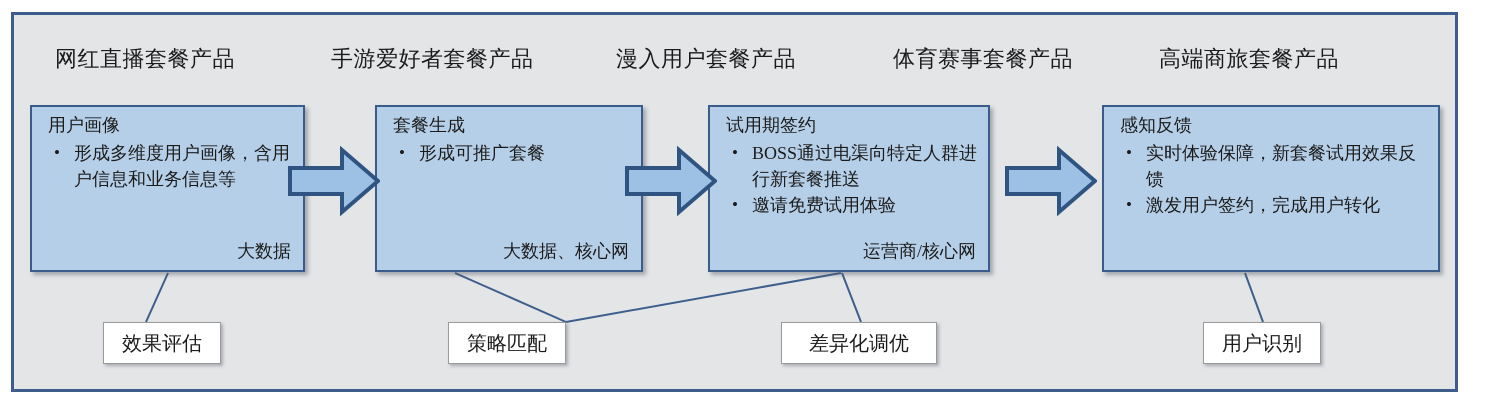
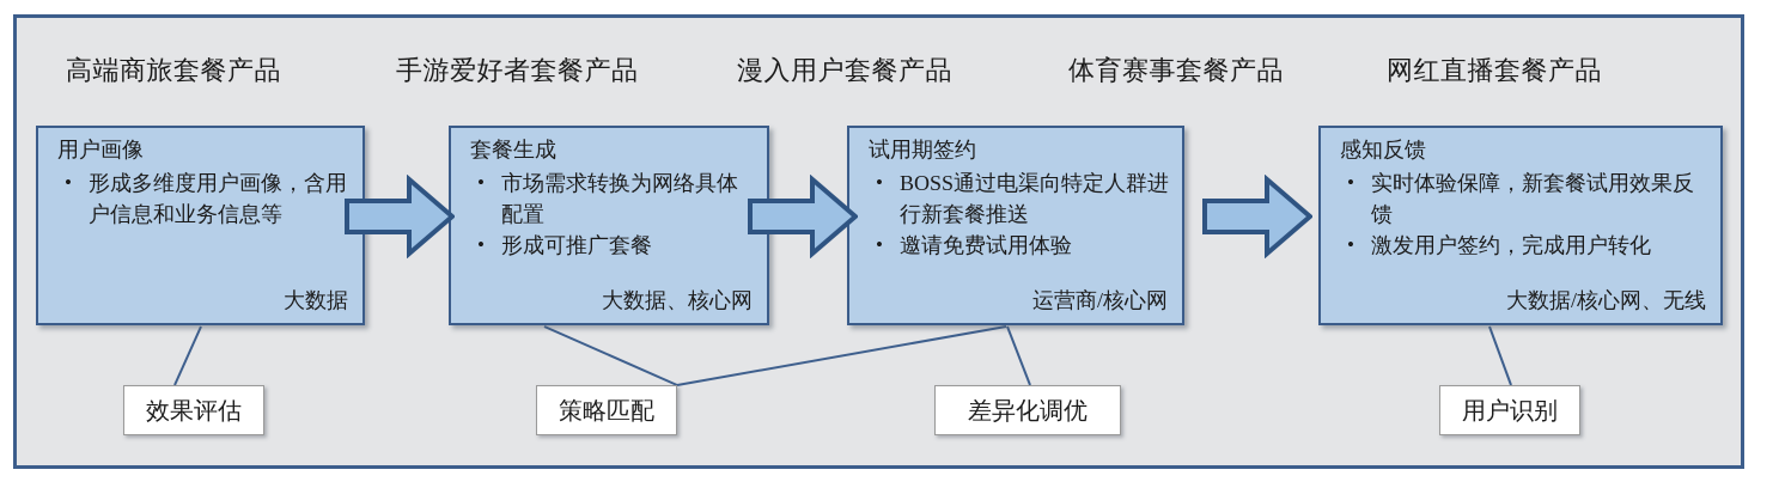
- 网红直播套餐产品
+ 高端商旅套餐产品
  手游爱好者套餐产品
  漫入用户套餐产品
  体育赛事套餐产品
- 高端商旅套餐产品
+ 网红直播套餐产品
  用户画像
  形成多维度用户画像，含用户信息和业务信息等
  大数据
  套餐生成
+ 市场需求转换为网络具体配置
  形成可推广套餐
  大数据、核心网
  试用期签约
  BOSS通过电渠向特定人群进行新套餐推送
  邀请免费试用体验
  运营商/核心网
  感知反馈
  实时体验保障，新套餐试用效果反馈
  激发用户签约，完成用户转化
+ 大数据/核心网、无线
  效果评估
  策略匹配
  差异化调优
  用户识别
